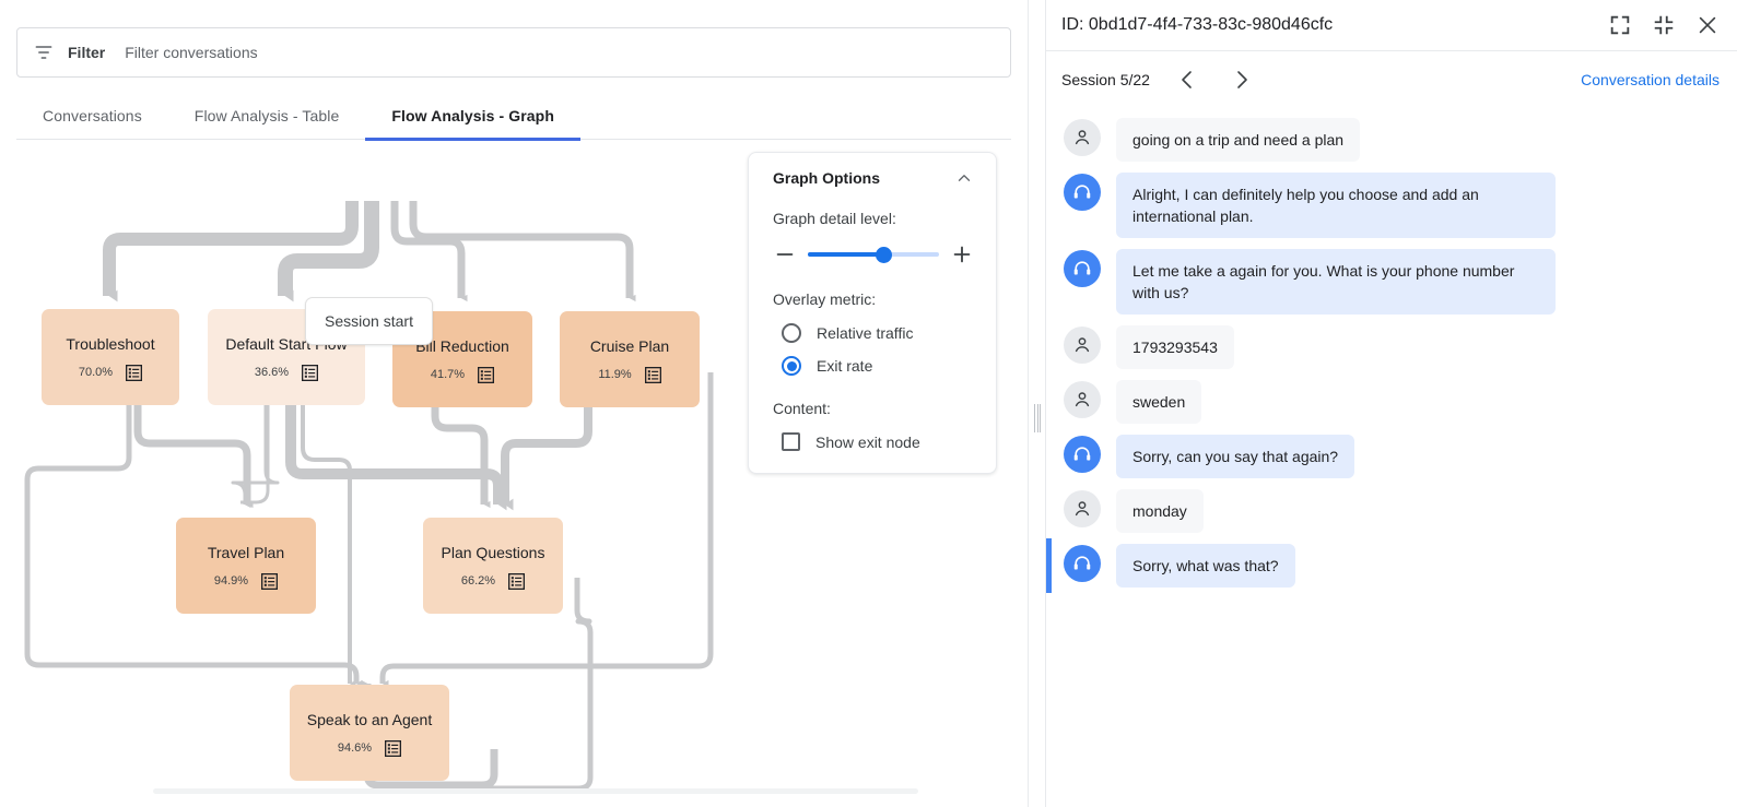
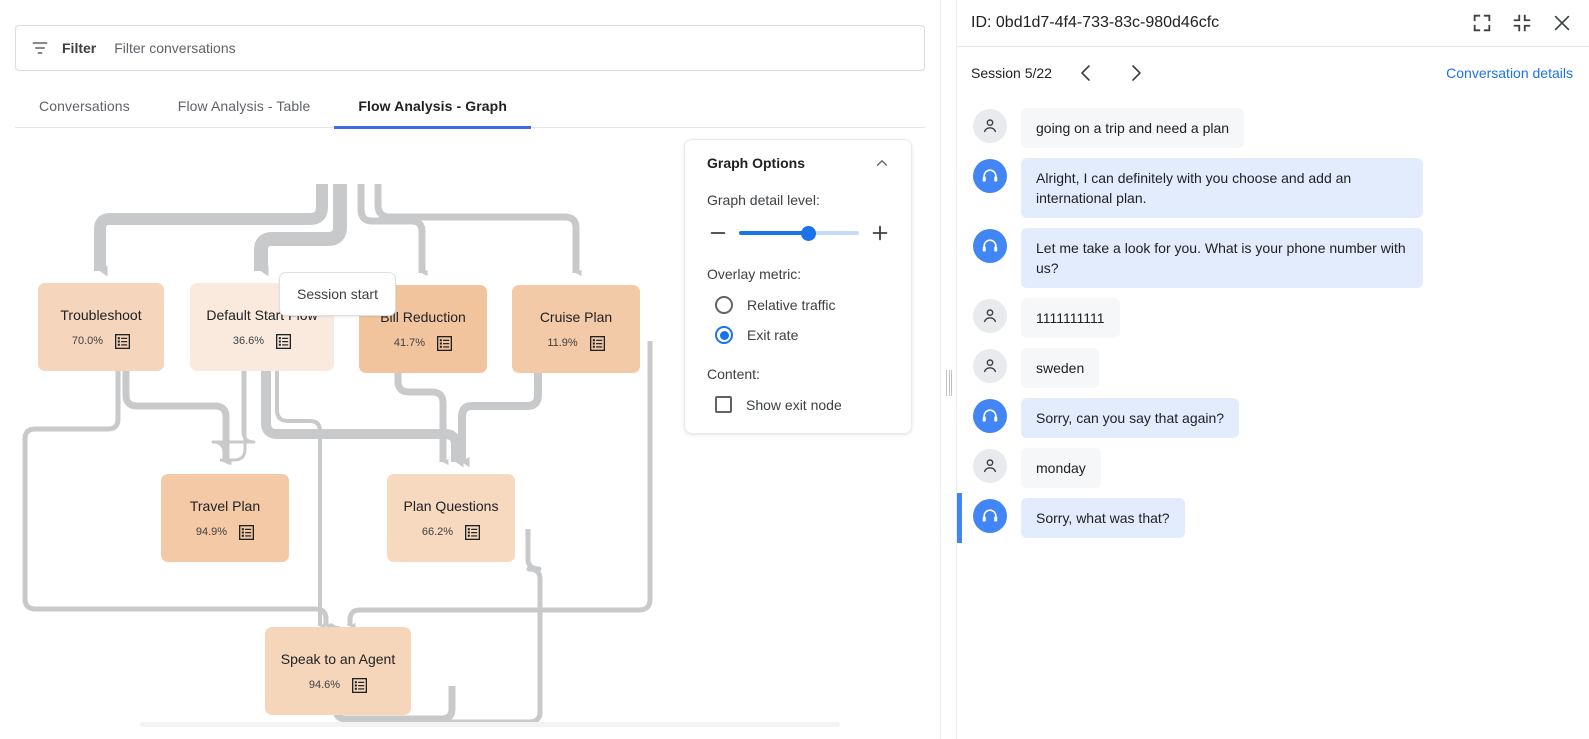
  Filter
  Filter conversations
  Conversations
  Flow Analysis - Table
  Flow Analysis - Graph
  Session start
  Troubleshoot
  70.0%
  36.6%
  Bill Reduction
  41.7%
  Cruise Plan
  11.9%
  Travel Plan
  94.9%
  Plan Questions
  66.2%
  Speak to an Agent
  94.6%
  Graph Options
  Graph detail level:
  Overlay metric:
  Relative traffic
  Exit rate
  Content:
  Show exit node
  ID: 0bd1d7-4f4-733-83c-980d46cfc
  Session 5/22
  Conversation details
  going on a trip and need a plan
- Alright, I can definitely help you choose and add an international plan.
+ Alright, I can definitely with you choose and add an international plan.
- Let me take a again for you. What is your phone number with us?
+ Let me take a look for you. What is your phone number with us?
- 1793293543
+ 1111111111
  sweden
  Sorry, can you say that again?
  monday
  Sorry, what was that?
